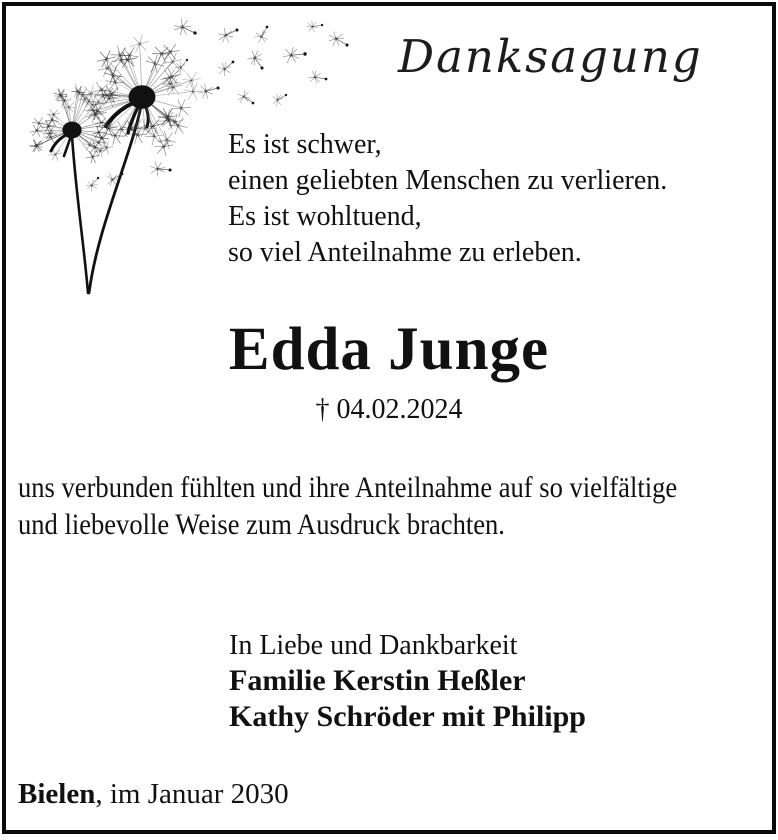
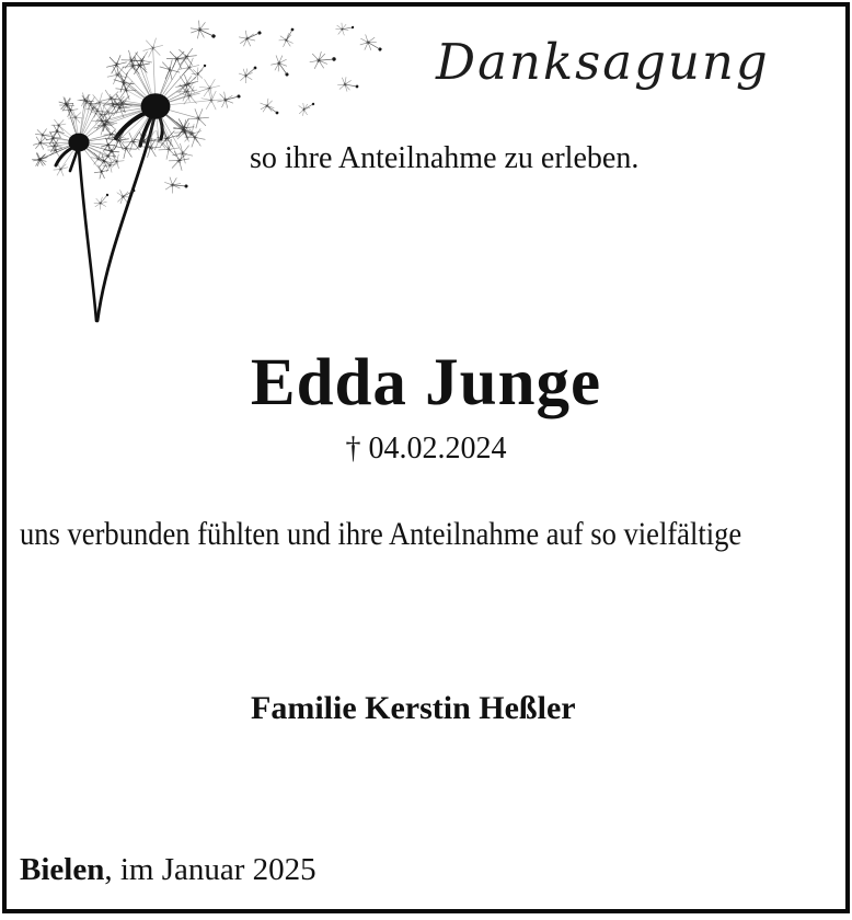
  Danksagung
- Es ist schwer,
- einen geliebten Menschen zu verlieren.
- Es ist wohltuend,
- so viel Anteilnahme zu erleben.
+ so ihre Anteilnahme zu erleben.
  Edda Junge
  † 04.02.2024
  uns verbunden fühlten und ihre Anteilnahme auf so vielfältige
- und liebevolle Weise zum Ausdruck brachten.
- In Liebe und Dankbarkeit
  Familie Kerstin Heßler
- Kathy Schröder mit Philipp
- Bielen, im Januar 2030
+ Bielen, im Januar 2025
